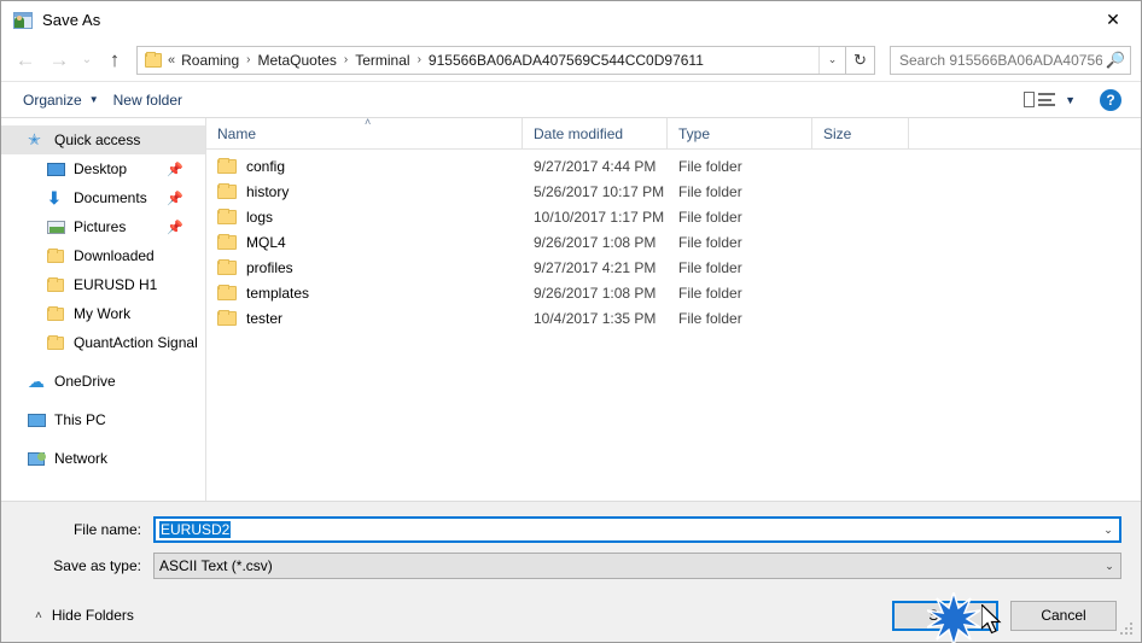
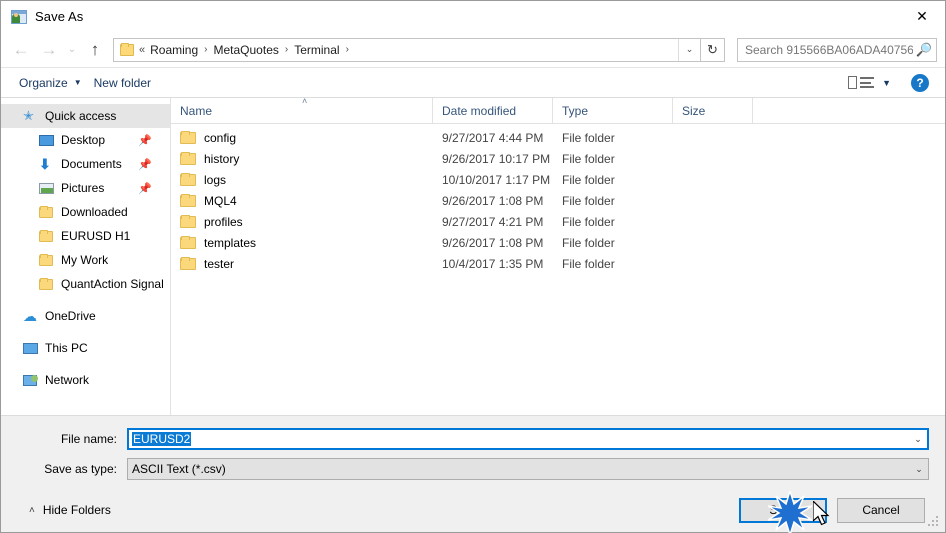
  Save As
  ✕
  ←
  →
  ⌄
  ↑
  «
  Roaming
  ›
  MetaQuotes
  ›
  Terminal
  ›
- 915566BA06ADA407569C544CC0D97611
  ⌄
  ↻
  Search 915566BA06ADA40756
  Organize
  ▼
  New folder
  ▼
  ?
  ✭
  Quick access
  Desktop
  📌
  ⬇
  Documents
  📌
  Pictures
  📌
  Downloaded
  EURUSD H1
  My Work
  QuantAction Signal
  ☁
  OneDrive
  This PC
  Network
  Name
  ˄
  Date modified
  Type
  Size
  config
  9/27/2017 4:44 PM
  File folder
  history
- 5/26/2017 10:17 PM
+ 9/26/2017 10:17 PM
  File folder
  logs
  10/10/2017 1:17 PM
  File folder
  MQL4
  9/26/2017 1:08 PM
  File folder
  profiles
  9/27/2017 4:21 PM
  File folder
  templates
  9/26/2017 1:08 PM
  File folder
  tester
  10/4/2017 1:35 PM
  File folder
  File name:
  EURUSD2
  ⌄
  Save as type:
  ASCII Text (*.csv)
  ⌄
  ˄
  Hide Folders
  Cancel
